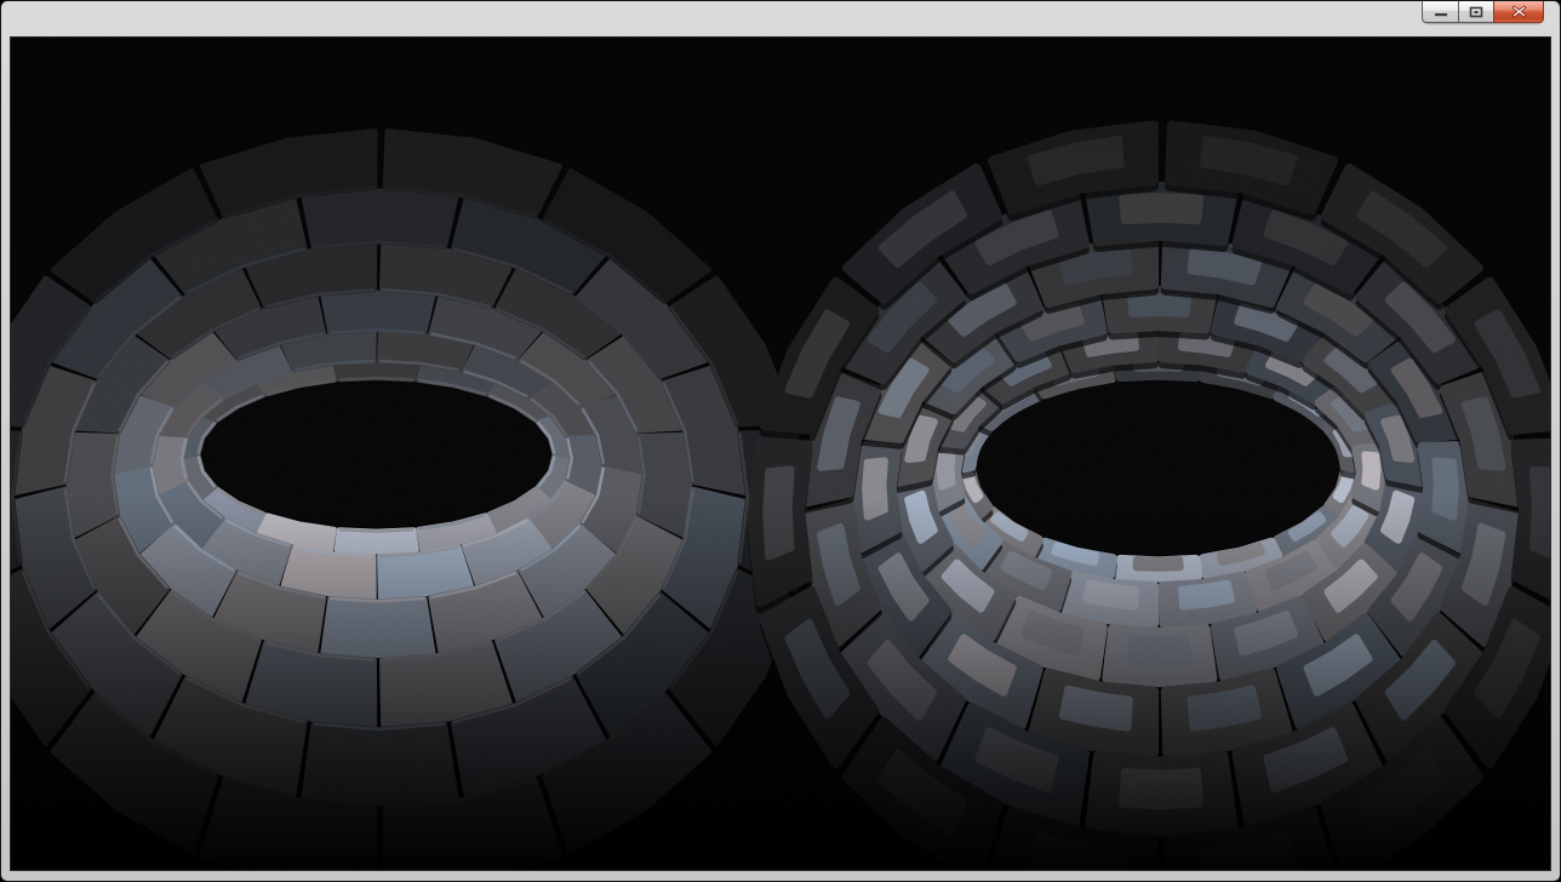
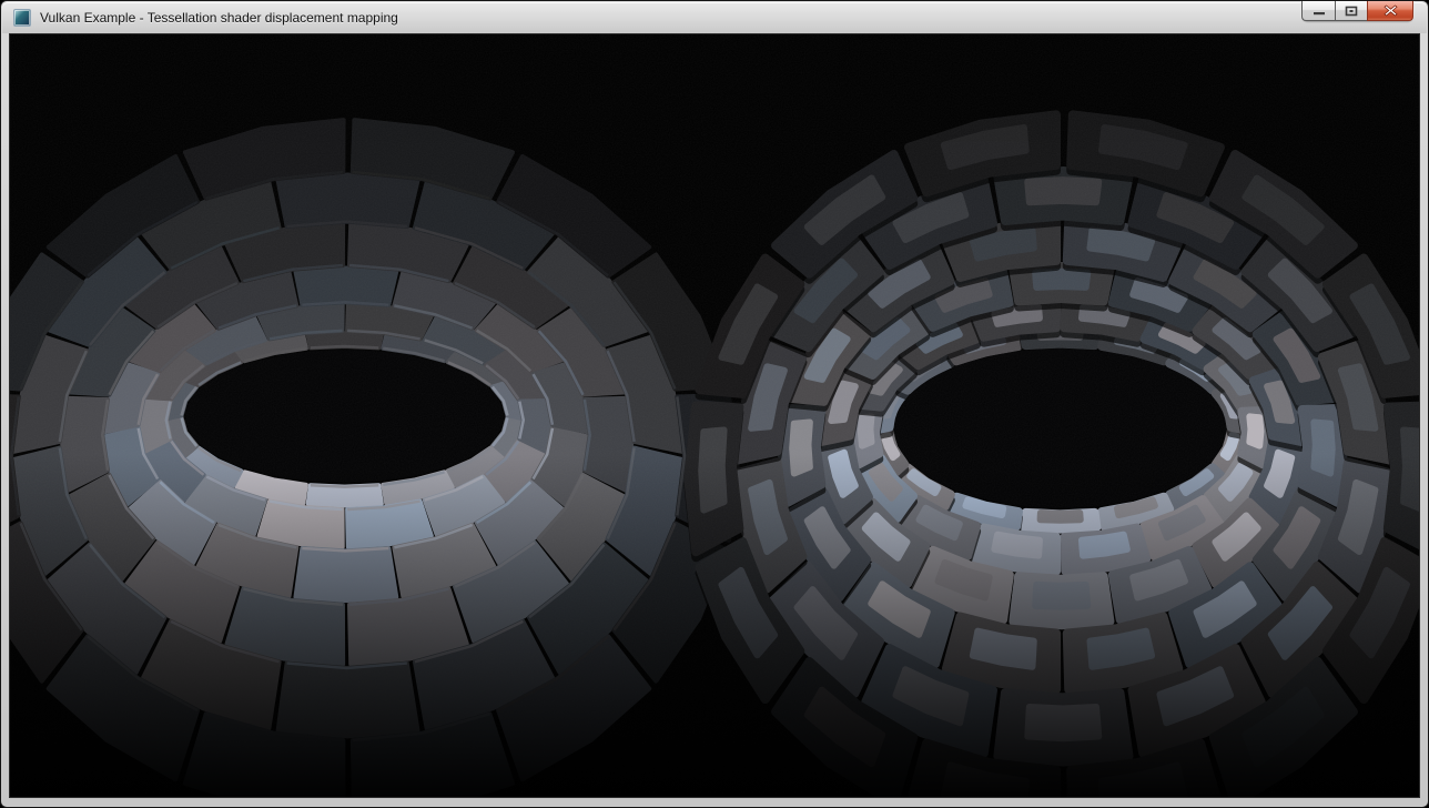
+ Vulkan Example - Tessellation shader displacement mapping
